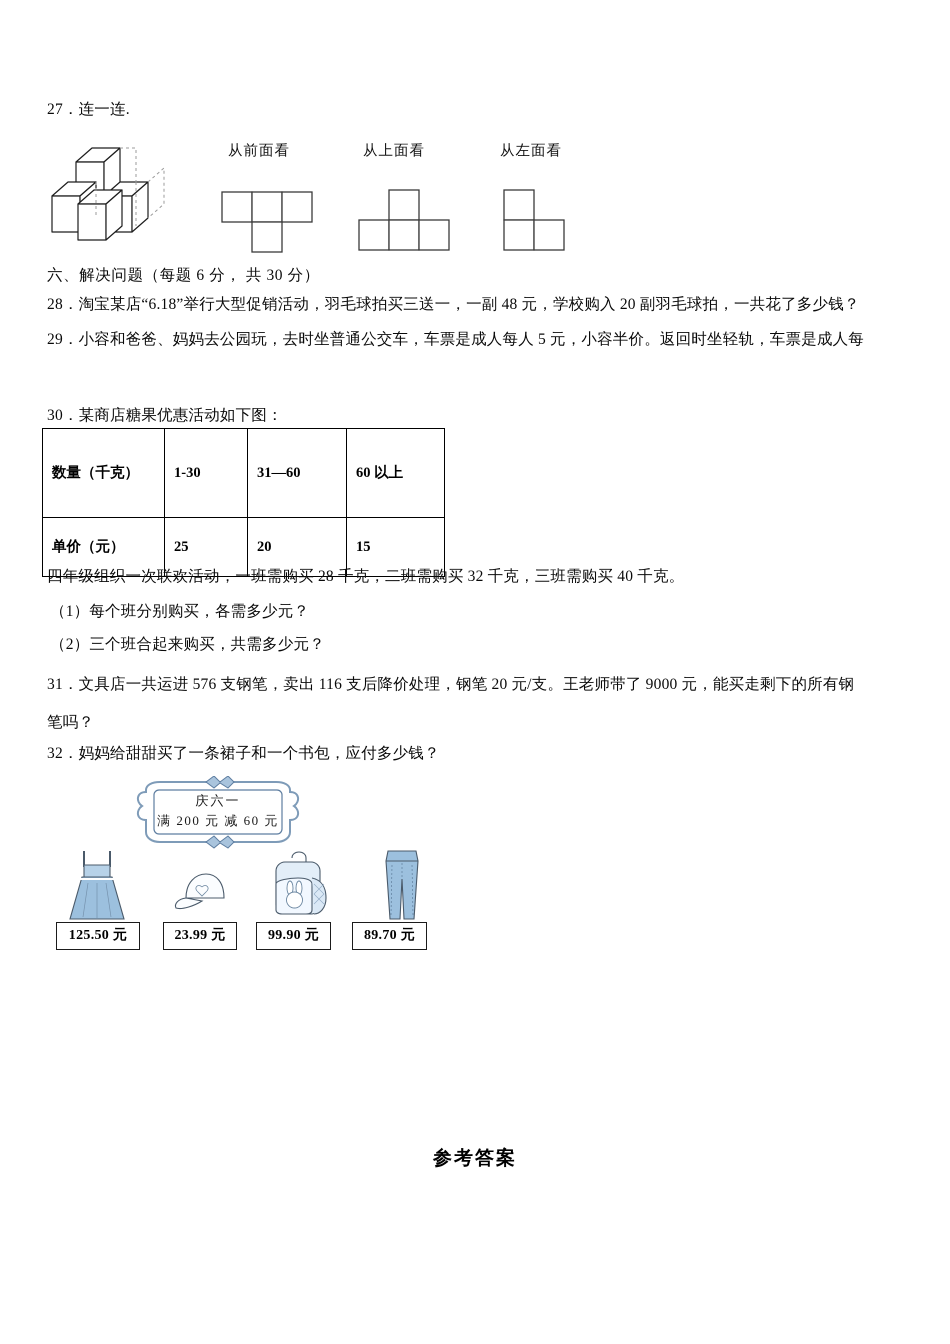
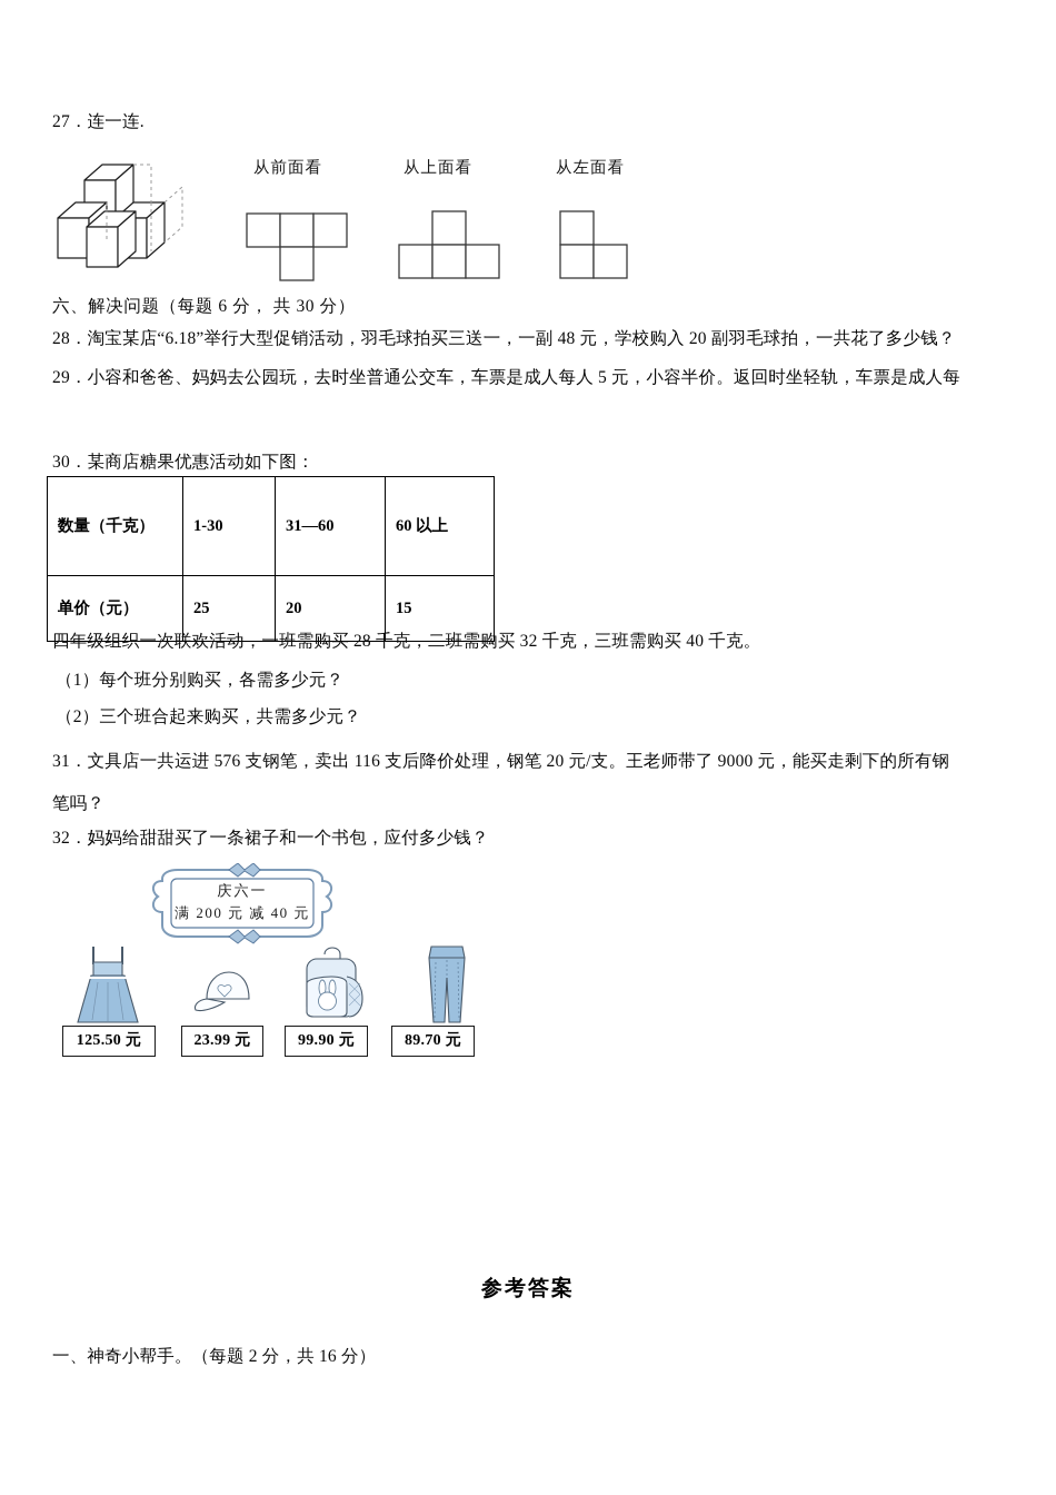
  27．连一连.
  从前面看
  从上面看
  从左面看
  六、解决问题（每题 6 分， 共 30 分）
  28．淘宝某店“6.18”举行大型促销活动，羽毛球拍买三送一，一副 48 元，学校购入 20 副羽毛球拍，一共花了多少钱？
  29．小容和爸爸、妈妈去公园玩，去时坐普通公交车，车票是成人每人 5 元，小容半价。返回时坐轻轨，车票是成人每
  30．某商店糖果优惠活动如下图：
  数量（千克）	1-30	31—60	60 以上
  单价（元）	25	20	15
  四年级组织一次联欢活动，一班需购买 28 千克，二班需购买 32 千克，三班需购买 40 千克。
  （1）每个班分别购买，各需多少元？
  （2）三个班合起来购买，共需多少元？
  31．文具店一共运进 576 支钢笔，卖出 116 支后降价处理，钢笔 20 元/支。王老师带了 9000 元，能买走剩下的所有钢
  笔吗？
  32．妈妈给甜甜买了一条裙子和一个书包，应付多少钱？
  庆六一
- 满 200 元 减 60 元
+ 满 200 元 减 40 元
  125.50 元
  23.99 元
  99.90 元
  89.70 元
  参考答案
+ 一、神奇小帮手。（每题 2 分，共 16 分）
